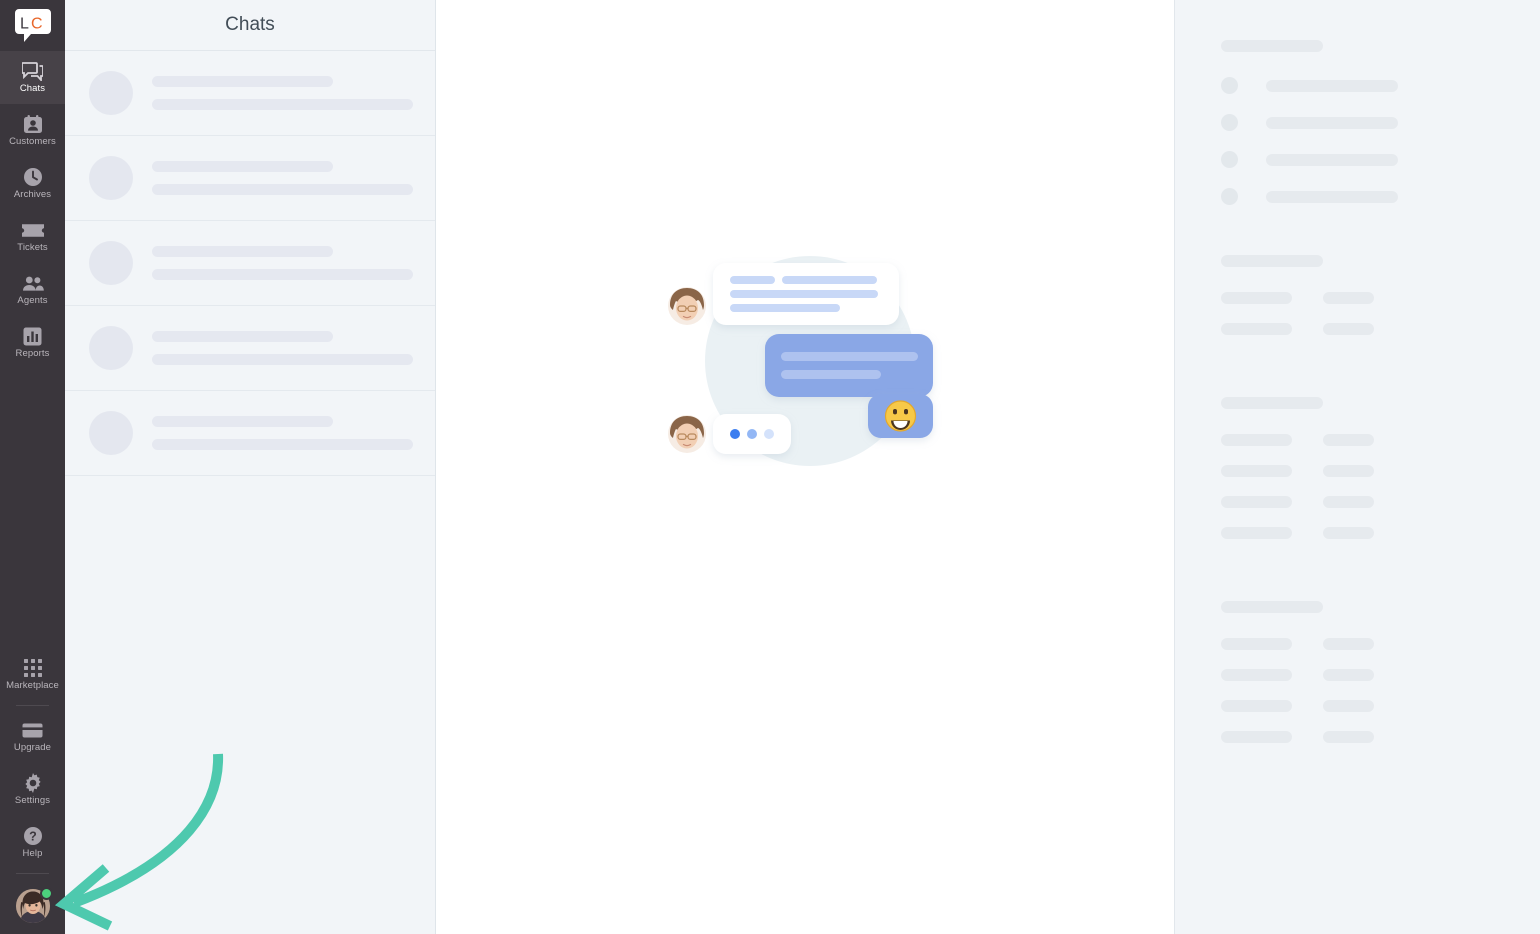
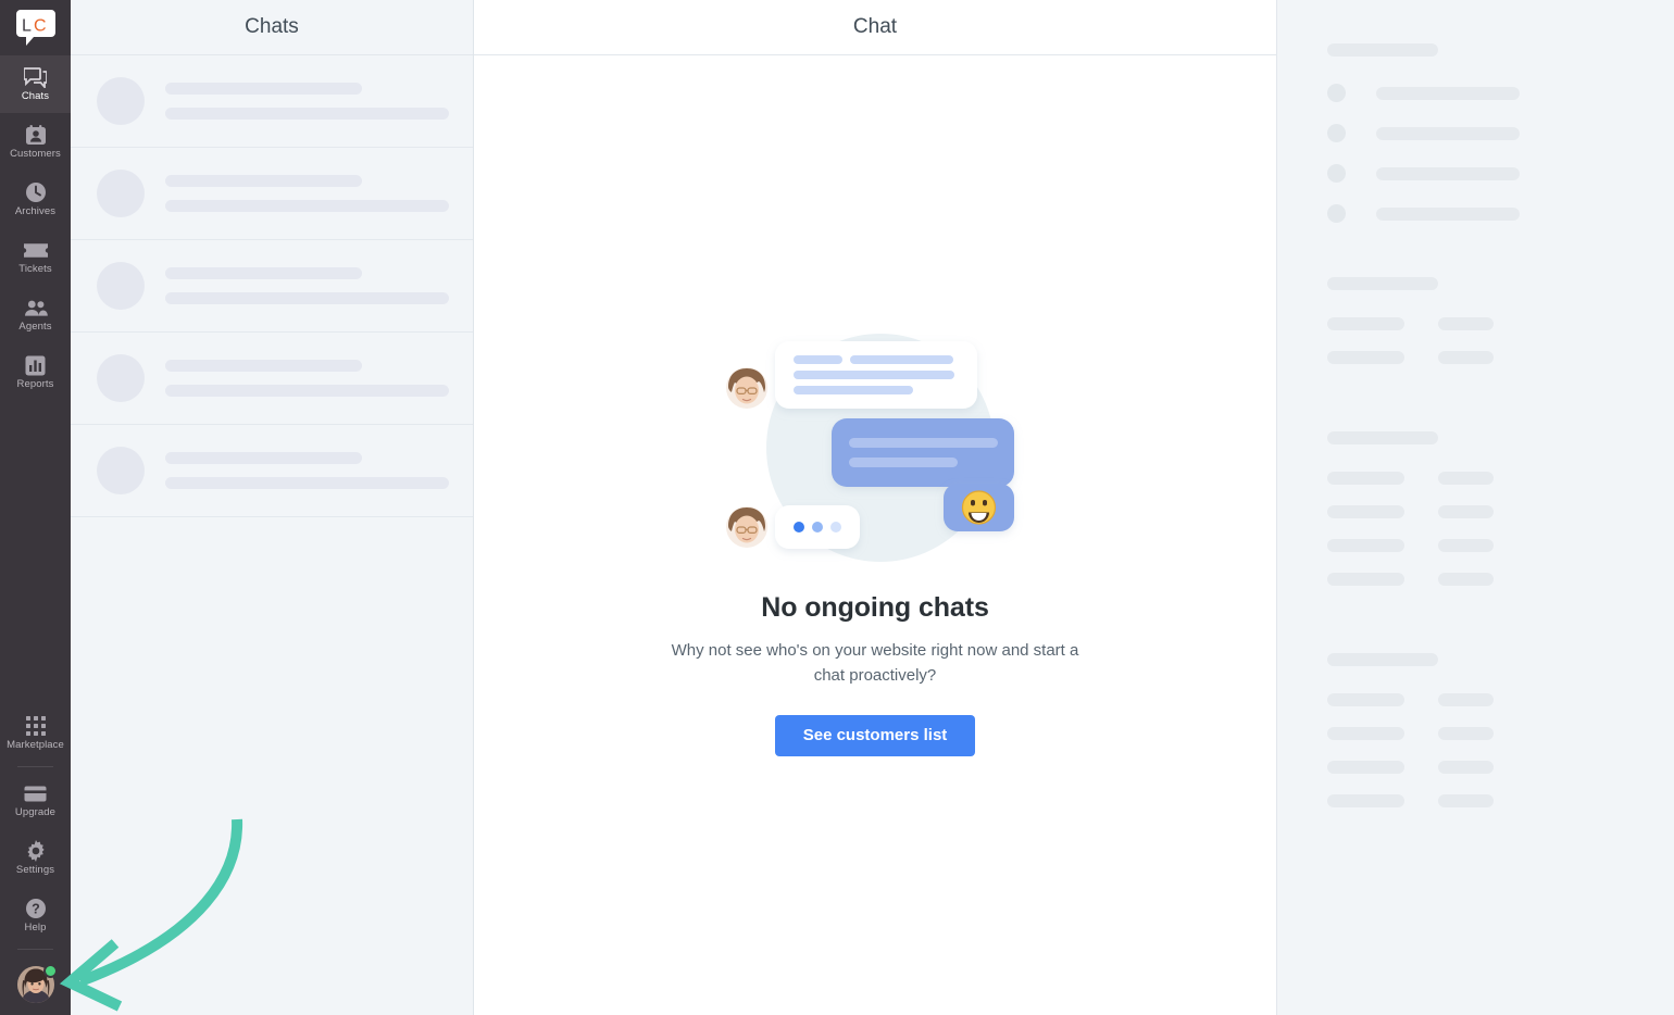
  L
  C
  Chats
  Customers
  Archives
  Tickets
  Agents
  Reports
  Marketplace
  Upgrade
  Settings
  ?
  Help
  Chats
+ Chat
+ No ongoing chats
+ Why not see who's on your website right now and start a chat proactively?
+ See customers list
